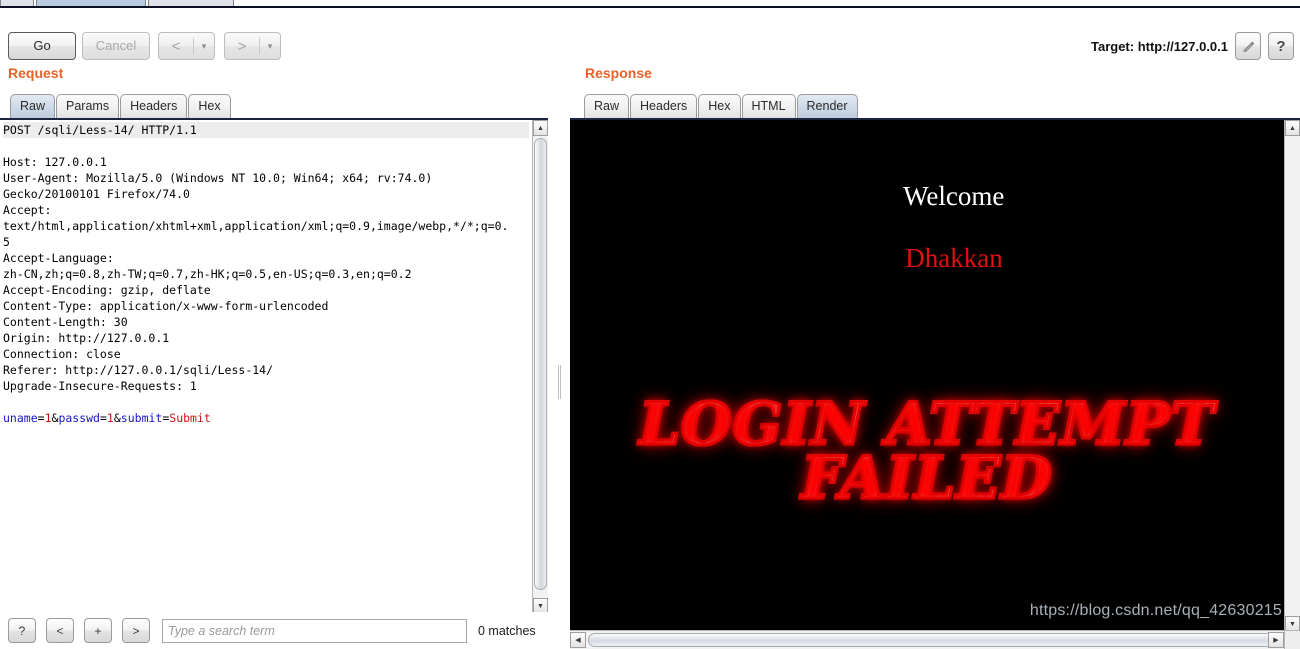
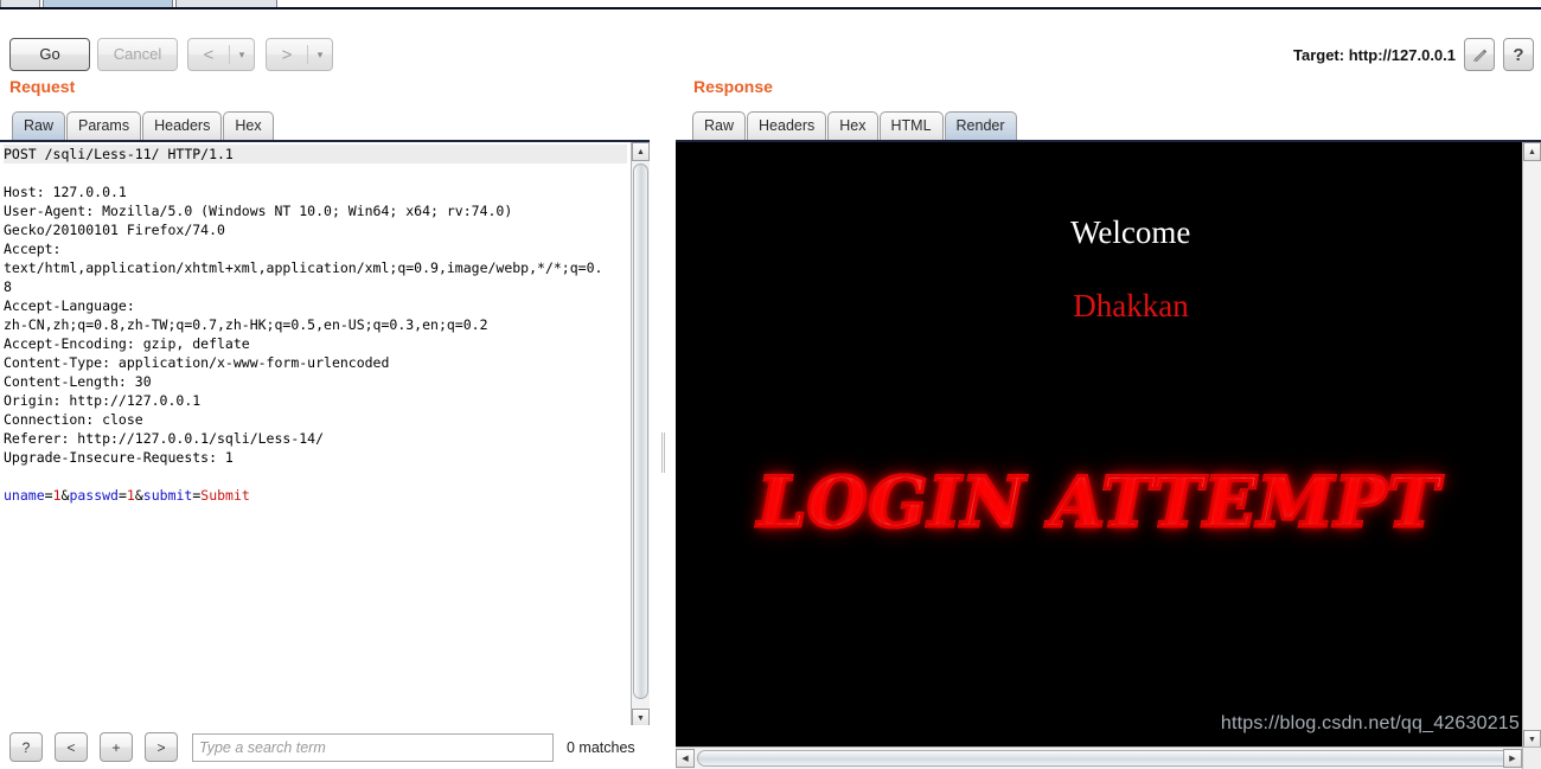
  Go
  Cancel
  <
  ▾
  >
  ▾
  Target: http://127.0.0.1
  ?
  Request
  Raw
  Params
  Headers
  Hex
- POST /sqli/Less-14/ HTTP/1.1
+ POST /sqli/Less-11/ HTTP/1.1
- Host: 127.0.0.1 User-Agent: Mozilla/5.0 (Windows NT 10.0; Win64; x64; rv:74.0) Gecko/20100101 Firefox/74.0 Accept: text/html,application/xhtml+xml,application/xml;q=0.9,image/webp,*/*;q=0. 5 Accept-Language: zh-CN,zh;q=0.8,zh-TW;q=0.7,zh-HK;q=0.5,en-US;q=0.3,en;q=0.2 Accept-Encoding: gzip, deflate Content-Type: application/x-www-form-urlencoded Content-Length: 30 Origin: http://127.0.0.1 Connection: close Referer: http://127.0.0.1/sqli/Less-14/ Upgrade-Insecure-Requests: 1 uname=1&passwd=1&submit=Submit
+ Host: 127.0.0.1 User-Agent: Mozilla/5.0 (Windows NT 10.0; Win64; x64; rv:74.0) Gecko/20100101 Firefox/74.0 Accept: text/html,application/xhtml+xml,application/xml;q=0.9,image/webp,*/*;q=0. 8 Accept-Language: zh-CN,zh;q=0.8,zh-TW;q=0.7,zh-HK;q=0.5,en-US;q=0.3,en;q=0.2 Accept-Encoding: gzip, deflate Content-Type: application/x-www-form-urlencoded Content-Length: 30 Origin: http://127.0.0.1 Connection: close Referer: http://127.0.0.1/sqli/Less-14/ Upgrade-Insecure-Requests: 1 uname=1&passwd=1&submit=Submit
  ?
  <
  +
  >
  Type a search term
  0 matches
  Response
  Raw
  Headers
  Hex
  HTML
  Render
  Welcome Dhakkan
  LOGIN ATTEMPT
- FAILED
  https://blog.csdn.net/qq_42630215
